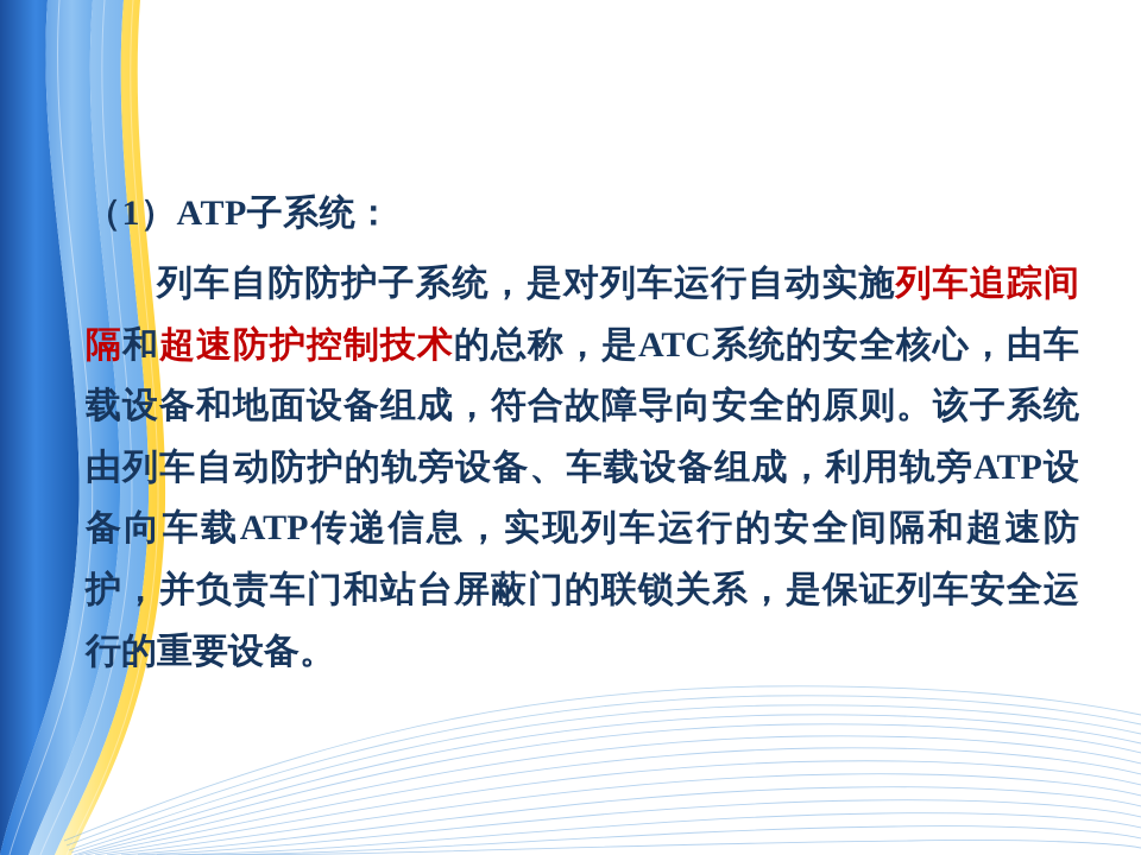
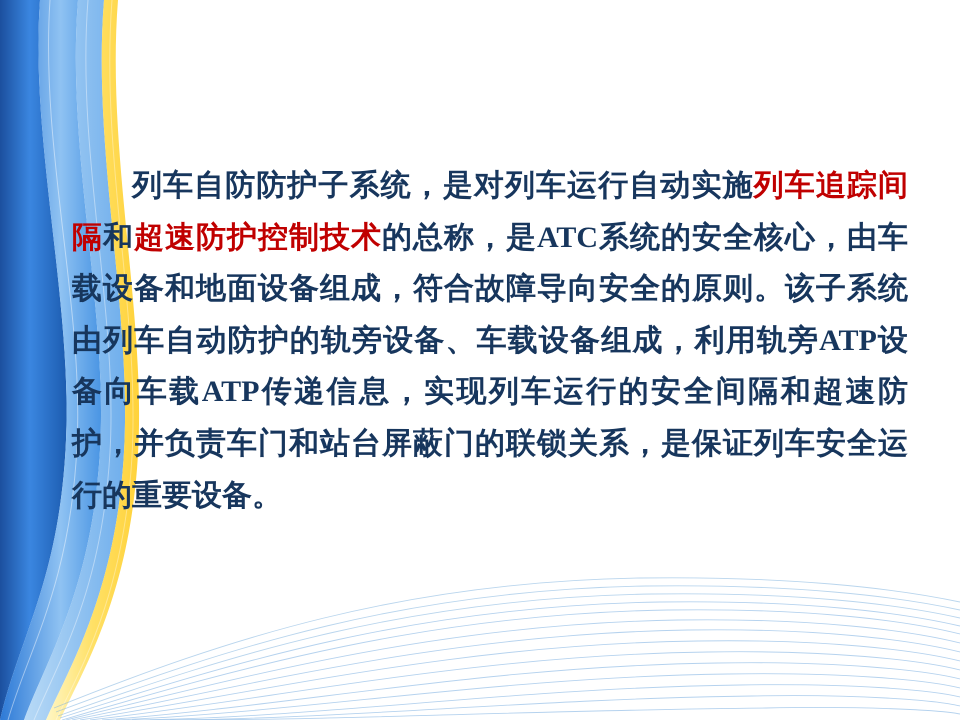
- （1）ATP子系统：
  列车自防防护子系统，是对列车运行自动实施列车追踪间隔和超速防护控制技术的总称，是ATC系统的安全核心，由车载设备和地面设备组成，符合故障导向安全的原则。该子系统由列车自动防护的轨旁设备、车载设备组成，利用轨旁ATP设备向车载ATP传递信息，实现列车运行的安全间隔和超速防护，并负责车门和站台屏蔽门的联锁关系，是保证列车安全运行的重要设备。
